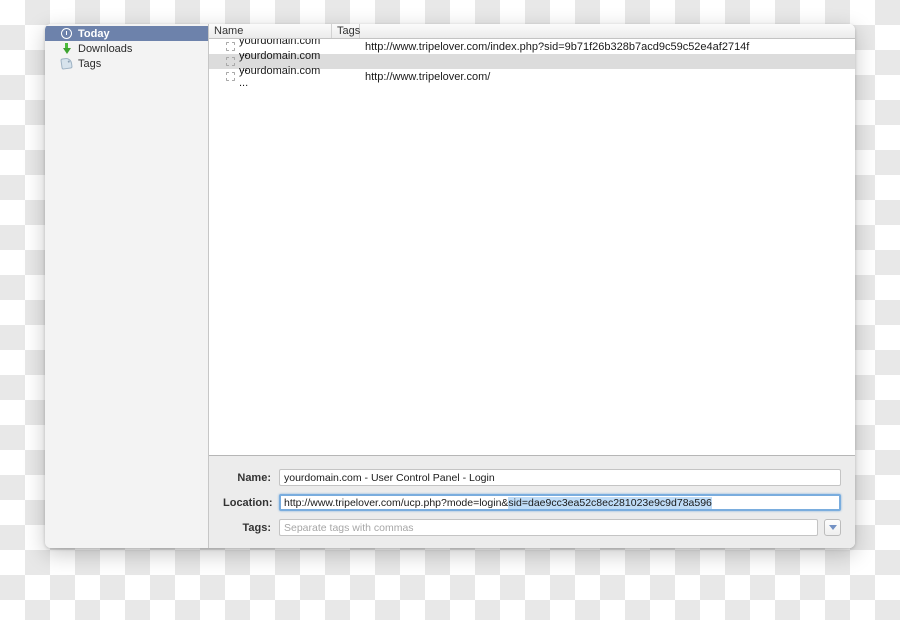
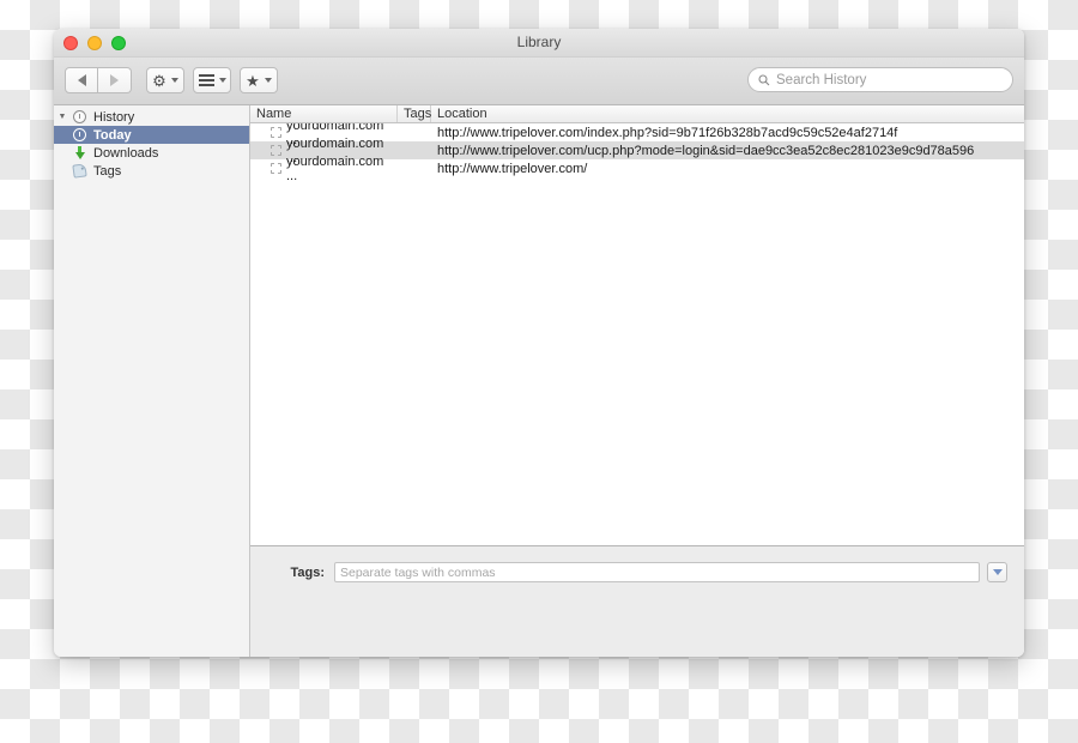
+ Library
+ ⚙
+ ★
+ Search History
+ History
  Today
  Downloads
  Tags
  Name
  Tags
+ Location
  yourdomain.com ...
  http://www.tripelover.com/index.php?sid=9b71f26b328b7acd9c59c52e4af2714f
  yourdomain.com ...
+ http://www.tripelover.com/ucp.php?mode=login&sid=dae9cc3ea52c8ec281023e9c9d78a596
  yourdomain.com ...
  http://www.tripelover.com/
- Name:
- yourdomain.com - User Control Panel - Login
- Location:
- http://www.tripelover.com/ucp.php?mode=login&
- sid=dae9cc3ea52c8ec281023e9c9d78a596
  Tags:
  Separate tags with commas
